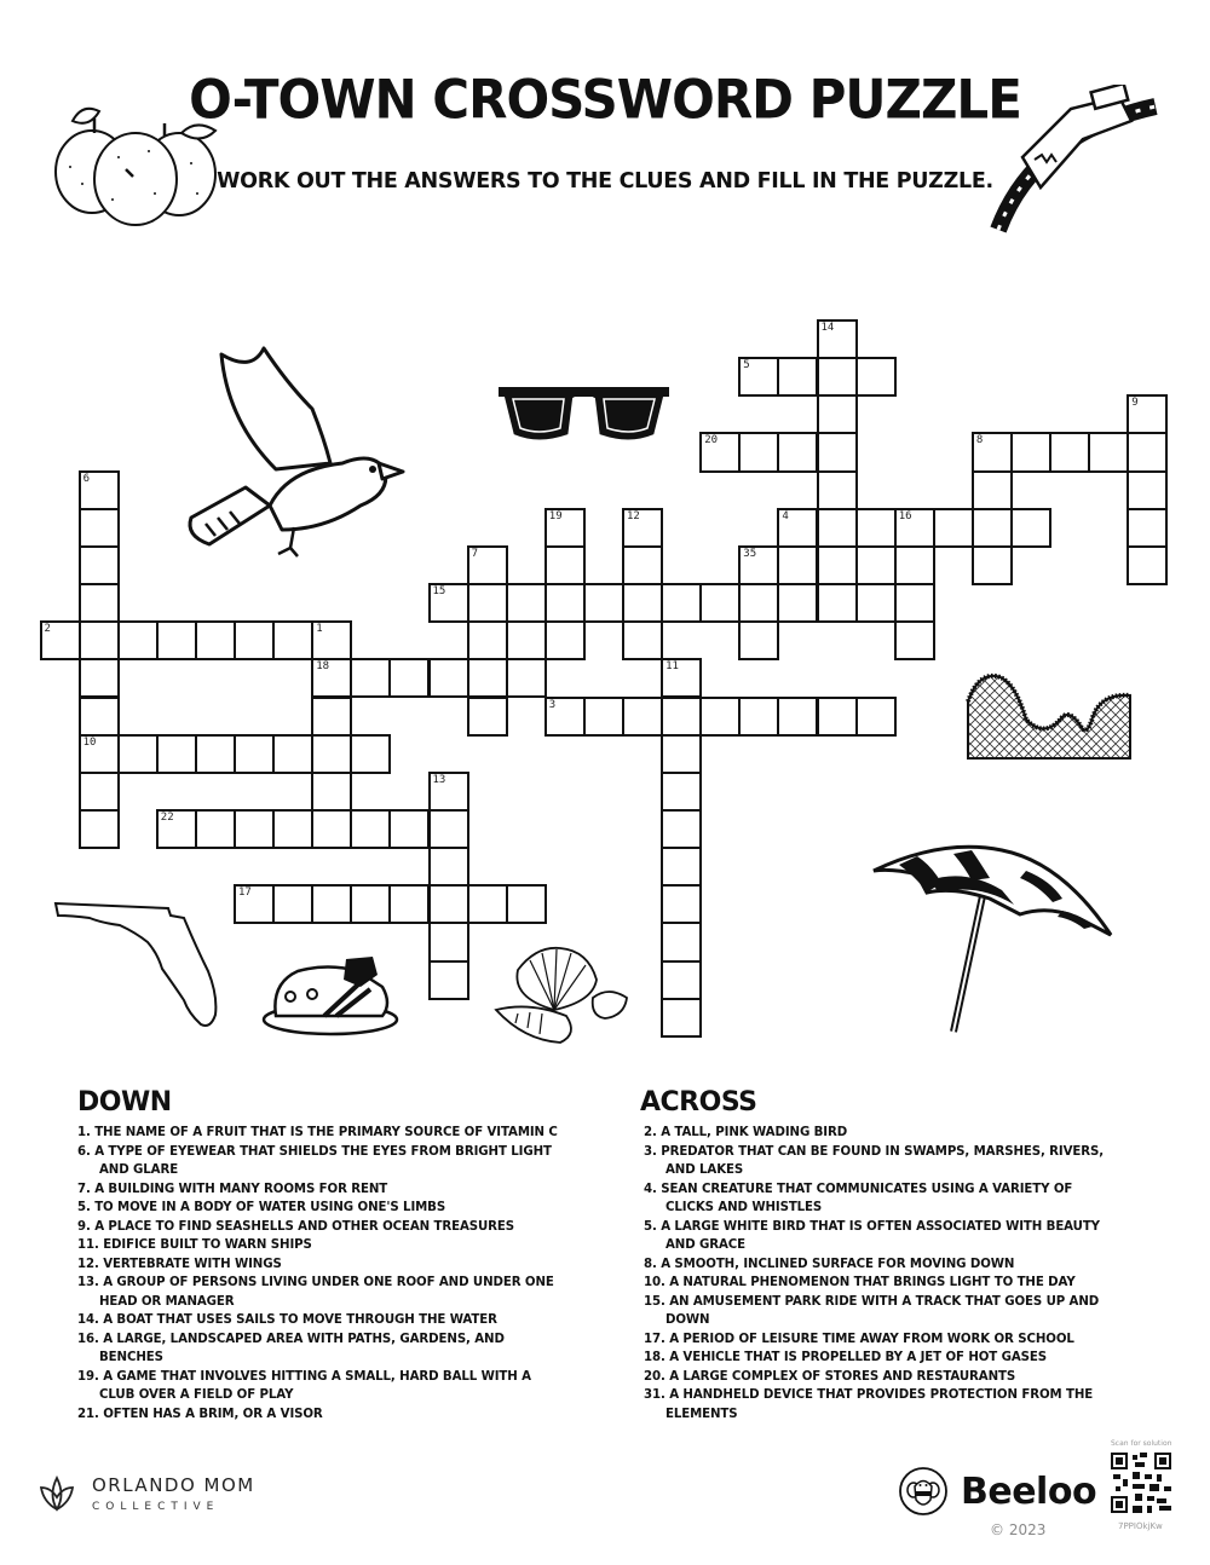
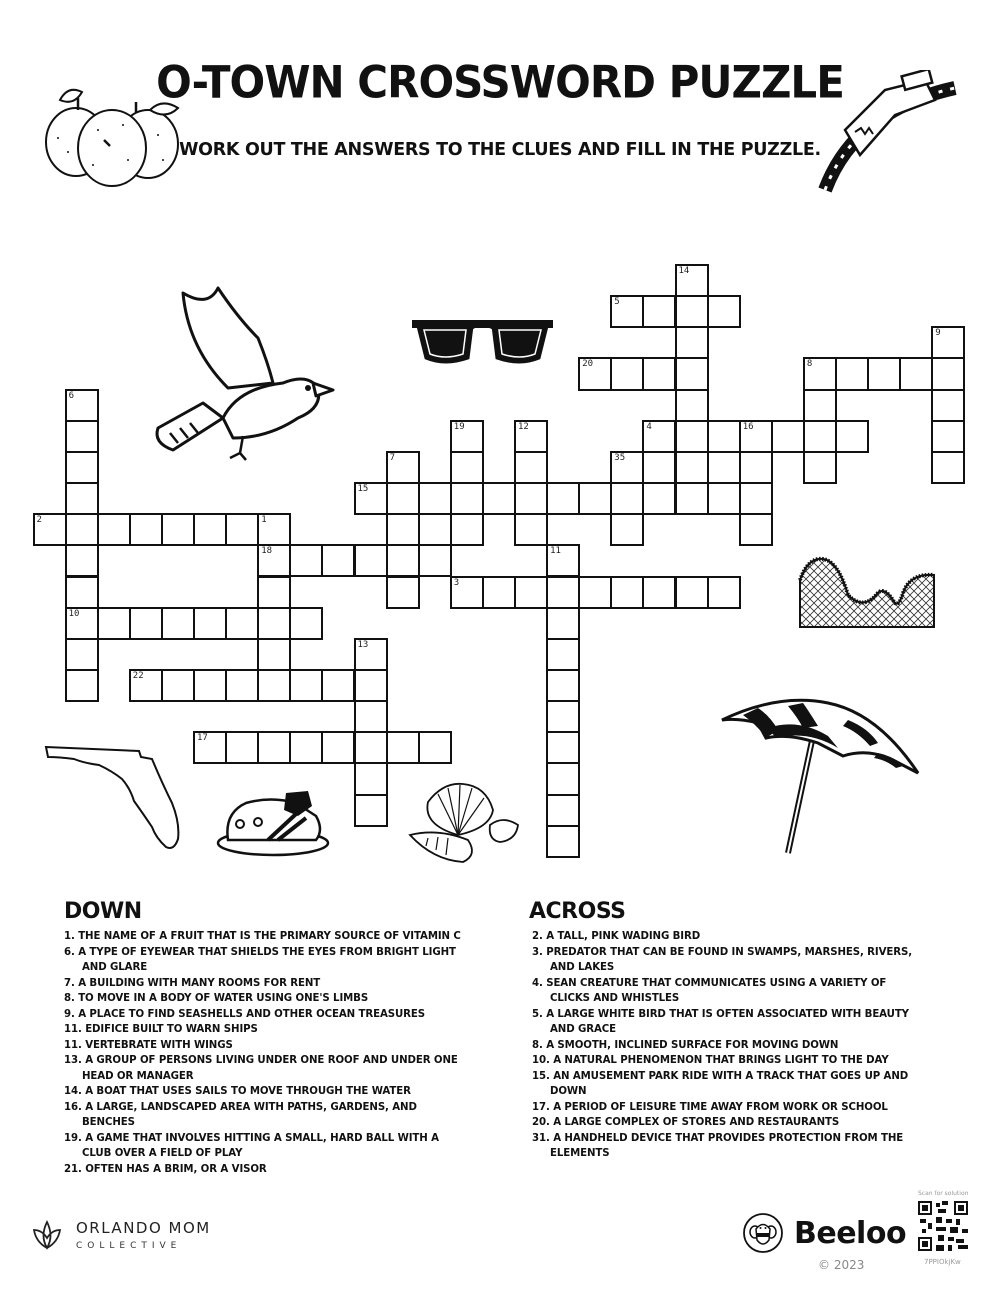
  O-TOWN CROSSWORD PUZZLE
  WORK OUT THE ANSWERS TO THE CLUES AND FILL IN THE PUZZLE.
  14
  5
  9
  20
  8
  6
  10
  4
  16
  19
  12
  35
  7
  15
  2
  1
  18
  11
  3
  13
  22
  17
  DOWN
  1. THE NAME OF A FRUIT THAT IS THE PRIMARY SOURCE OF VITAMIN C
  6. A TYPE OF EYEWEAR THAT SHIELDS THE EYES FROM BRIGHT LIGHT AND GLARE
  7. A BUILDING WITH MANY ROOMS FOR RENT
- 5. TO MOVE IN A BODY OF WATER USING ONE'S LIMBS
+ 8. TO MOVE IN A BODY OF WATER USING ONE'S LIMBS
  9. A PLACE TO FIND SEASHELLS AND OTHER OCEAN TREASURES
  11. EDIFICE BUILT TO WARN SHIPS
- 12. VERTEBRATE WITH WINGS
+ 11. VERTEBRATE WITH WINGS
  13. A GROUP OF PERSONS LIVING UNDER ONE ROOF AND UNDER ONE HEAD OR MANAGER
  14. A BOAT THAT USES SAILS TO MOVE THROUGH THE WATER
  16. A LARGE, LANDSCAPED AREA WITH PATHS, GARDENS, AND BENCHES
  19. A GAME THAT INVOLVES HITTING A SMALL, HARD BALL WITH A CLUB OVER A FIELD OF PLAY
  21. OFTEN HAS A BRIM, OR A VISOR
  ACROSS
  2. A TALL, PINK WADING BIRD
  3. PREDATOR THAT CAN BE FOUND IN SWAMPS, MARSHES, RIVERS, AND LAKES
  4. SEAN CREATURE THAT COMMUNICATES USING A VARIETY OF CLICKS AND WHISTLES
  5. A LARGE WHITE BIRD THAT IS OFTEN ASSOCIATED WITH BEAUTY AND GRACE
  8. A SMOOTH, INCLINED SURFACE FOR MOVING DOWN
  10. A NATURAL PHENOMENON THAT BRINGS LIGHT TO THE DAY
  15. AN AMUSEMENT PARK RIDE WITH A TRACK THAT GOES UP AND DOWN
  17. A PERIOD OF LEISURE TIME AWAY FROM WORK OR SCHOOL
- 18. A VEHICLE THAT IS PROPELLED BY A JET OF HOT GASES
  20. A LARGE COMPLEX OF STORES AND RESTAURANTS
  31. A HANDHELD DEVICE THAT PROVIDES PROTECTION FROM THE ELEMENTS
  ORLANDO MOM
  COLLECTIVE
  Beeloo
  © 2023
  7PPIOkjKw
